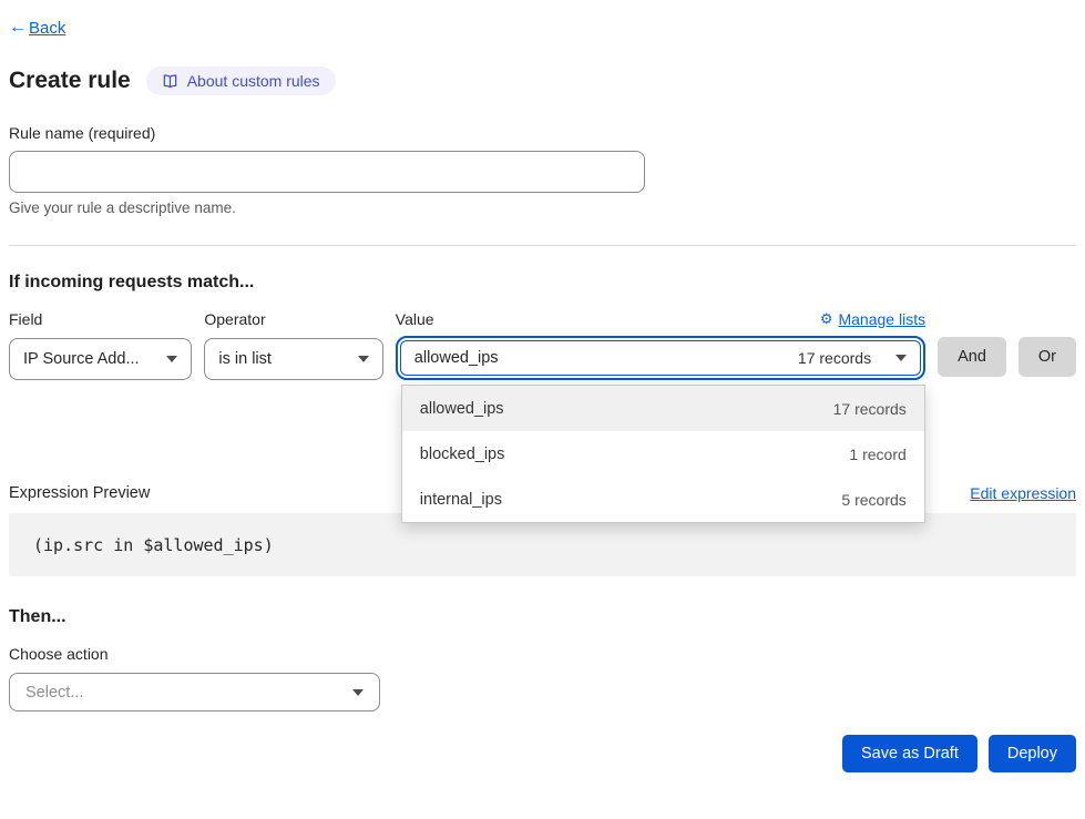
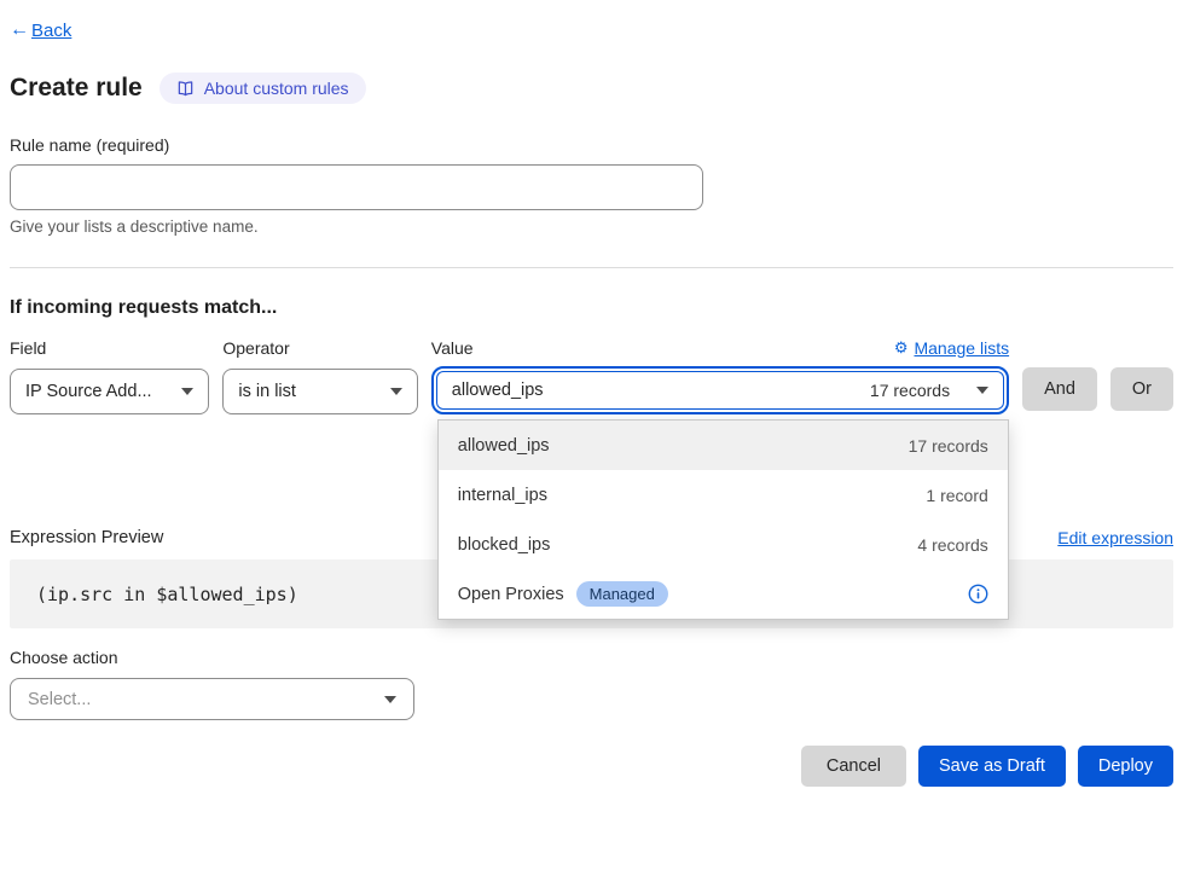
  ←
  Back
  Create rule
  About custom rules
  Rule name (required)
- Give your rule a descriptive name.
+ Give your lists a descriptive name.
  If incoming requests match...
  Field
  IP Source Add...
  Operator
  is in list
  Value
  ⚙
  Manage lists
  allowed_ips
  17 records
  allowed_ips
  17 records
- blocked_ips
+ internal_ips
  1 record
- internal_ips
+ blocked_ips
- 5 records
+ 4 records
+ Open Proxies
+ Managed
  And
  Or
  Expression Preview
  Edit expression
  (ip.src in $allowed_ips)
- Then...
  Choose action
  Select...
+ Cancel
  Save as Draft
  Deploy
